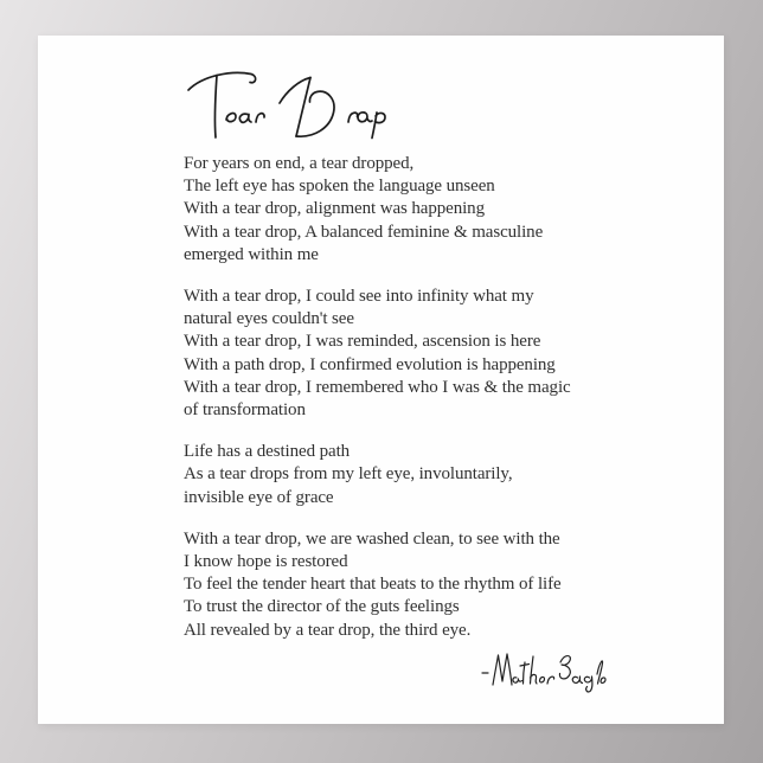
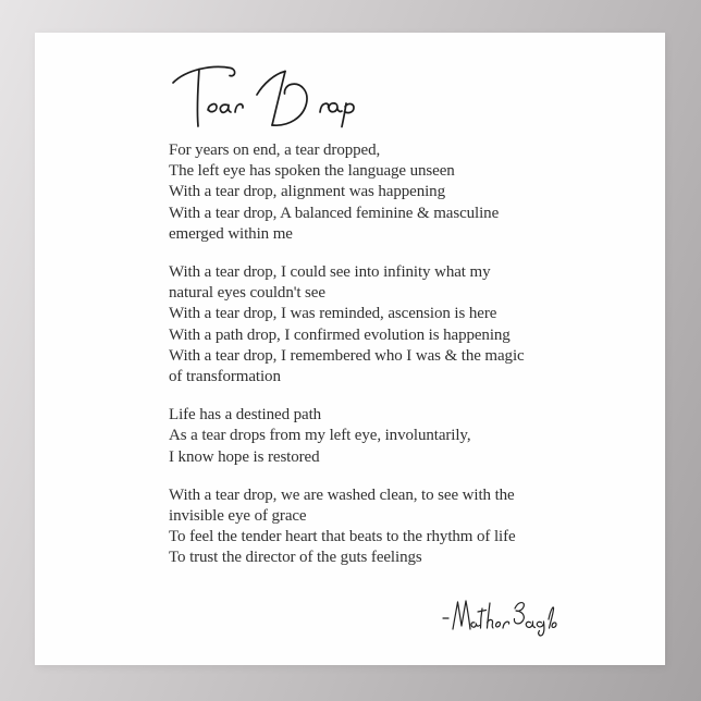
  For years on end, a tear dropped,
  The left eye has spoken the language unseen
  With a tear drop, alignment was happening
  With a tear drop, A balanced feminine & masculine
  emerged within me
  With a tear drop, I could see into infinity what my
  natural eyes couldn't see
  With a tear drop, I was reminded, ascension is here
  With a path drop, I confirmed evolution is happening
  With a tear drop, I remembered who I was & the magic
  of transformation
  Life has a destined path
  As a tear drops from my left eye, involuntarily,
- invisible eye of grace
+ I know hope is restored
  With a tear drop, we are washed clean, to see with the
- I know hope is restored
+ invisible eye of grace
  To feel the tender heart that beats to the rhythm of life
  To trust the director of the guts feelings
- All revealed by a tear drop, the third eye.
